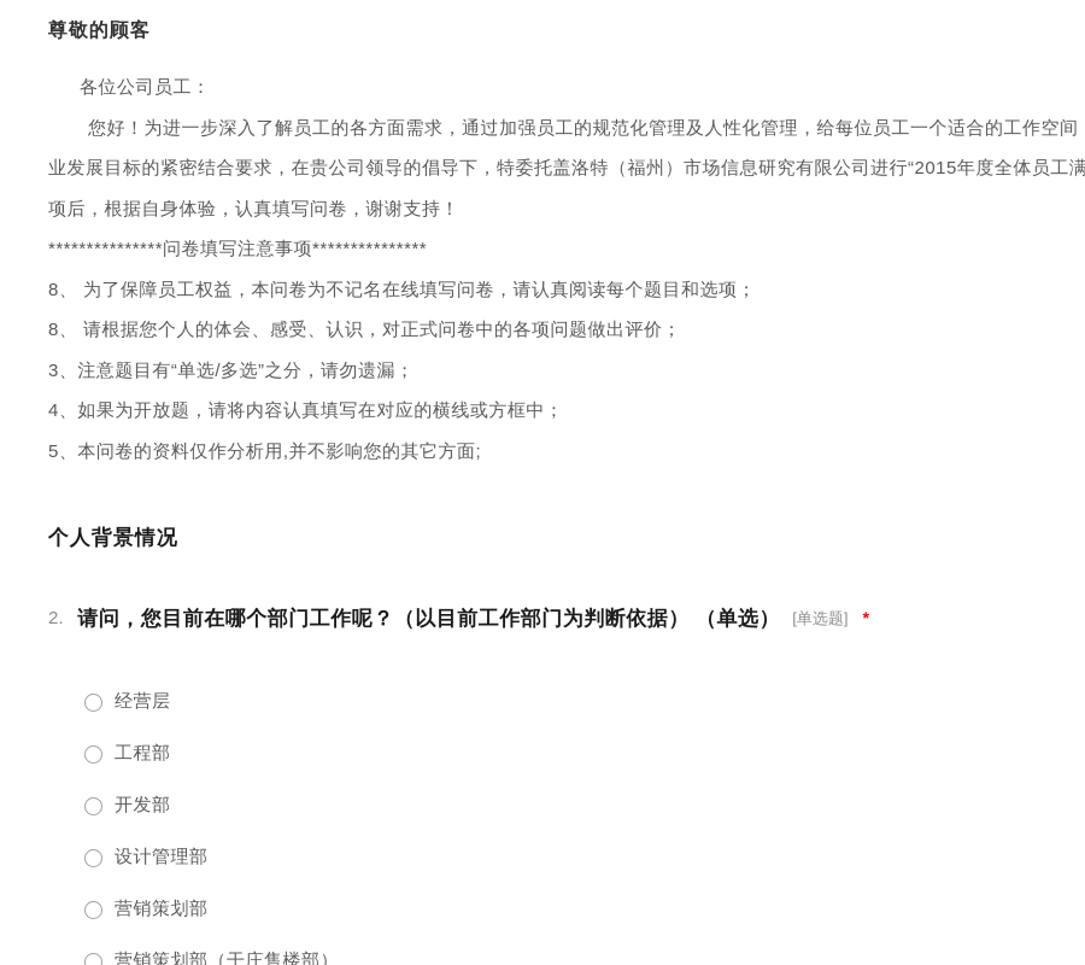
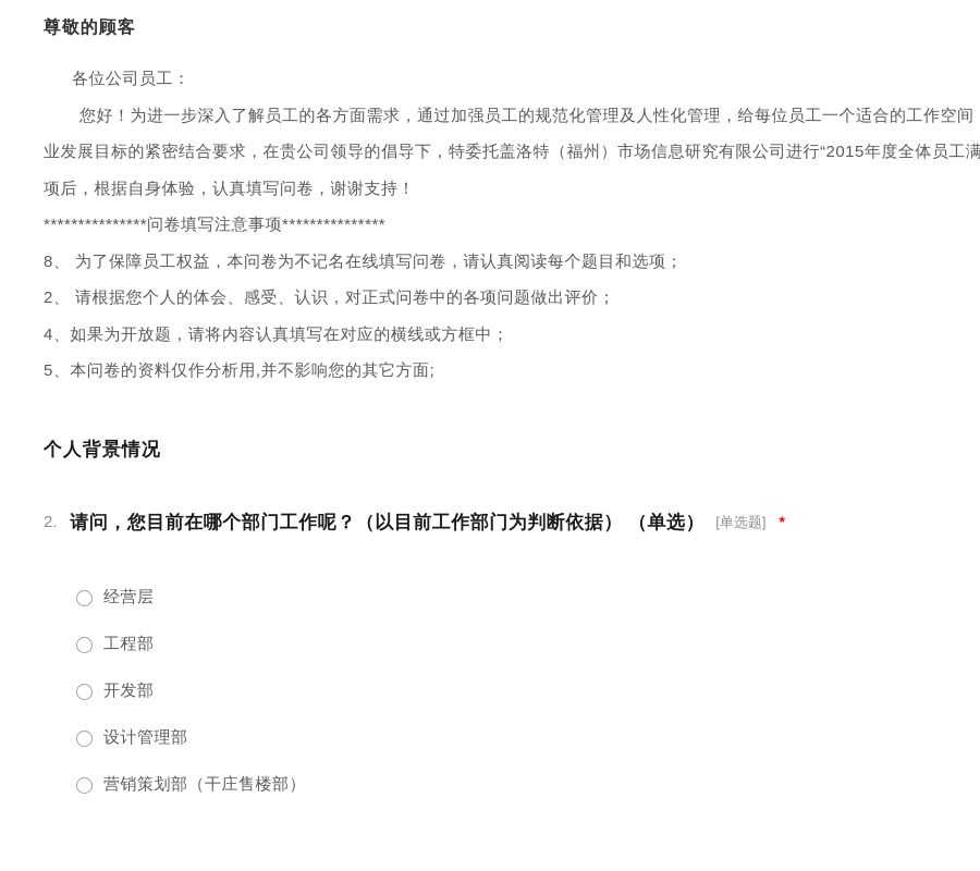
  尊敬的顾客
  各位公司员工：
  您好！为进一步深入了解员工的各方面需求，通过加强员工的规范化管理及人性化管理，给每位员工一个适合的工作空间
  业发展目标的紧密结合要求，在贵公司领导的倡导下，特委托盖洛特（福州）市场信息研究有限公司进行“2015年度全体员工满
  项后，根据自身体验，认真填写问卷，谢谢支持！
  ***************问卷填写注意事项***************
  8、 为了保障员工权益，本问卷为不记名在线填写问卷，请认真阅读每个题目和选项；
- 8、 请根据您个人的体会、感受、认识，对正式问卷中的各项问题做出评价；
+ 2、 请根据您个人的体会、感受、认识，对正式问卷中的各项问题做出评价；
- 3、注意题目有“单选/多选”之分，请勿遗漏；
  4、如果为开放题，请将内容认真填写在对应的横线或方框中；
  5、本问卷的资料仅作分析用,并不影响您的其它方面;
  个人背景情况
  2. 请问，您目前在哪个部门工作呢？（以目前工作部门为判断依据） （单选） [单选题] *
  经营层
  工程部
  开发部
  设计管理部
- 营销策划部
  营销策划部（干庄售楼部）
